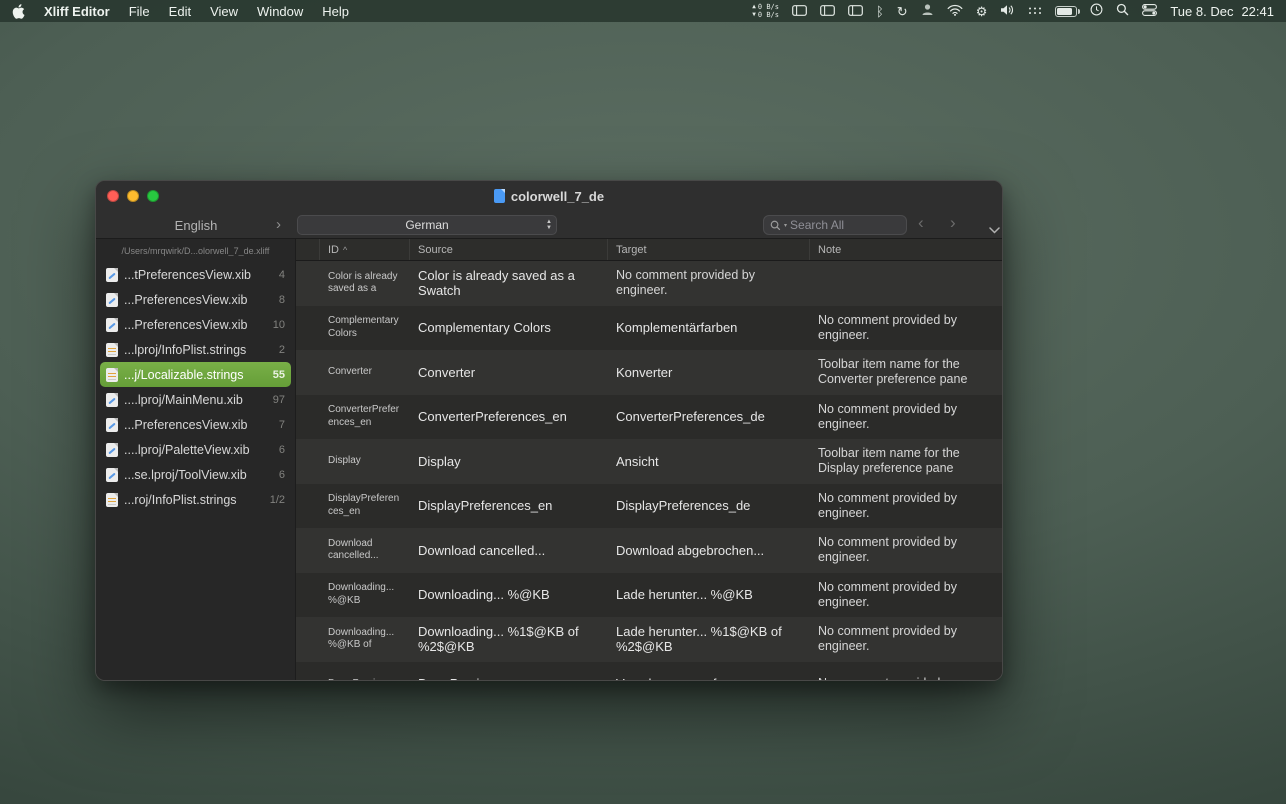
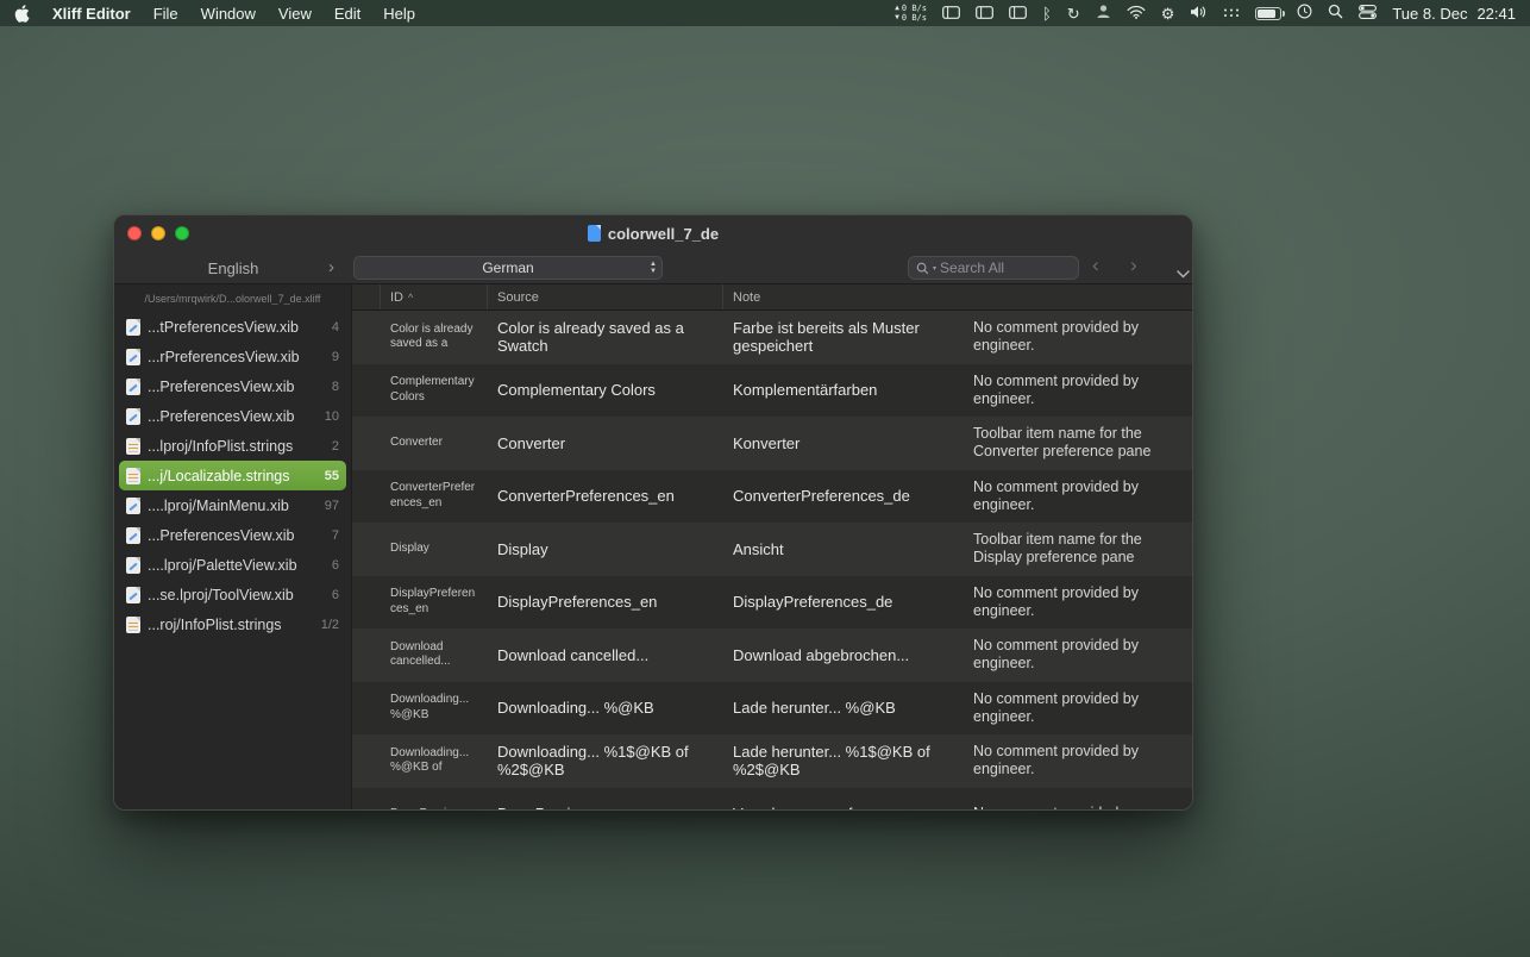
  Xliff Editor
  File
- Edit
+ Window
  View
- Window
+ Edit
  Help
  0 B/s
  0 B/s
  ᛒ
  ↻
  ⚙
  Tue 8. Dec
  22:41
  colorwell_7_de
  English
  ›
  German
  Search All
  ‹
  ›
  /Users/mrqwirk/D...olorwell_7_de.xliff
  ...tPreferencesView.xib
  4
+ ...rPreferencesView.xib
+ 9
  ...PreferencesView.xib
  8
  ...PreferencesView.xib
  10
  ...lproj/InfoPlist.strings
  2
  ...j/Localizable.strings
  55
  ....lproj/MainMenu.xib
  97
  ...PreferencesView.xib
  7
  ....lproj/PaletteView.xib
  6
  ...se.lproj/ToolView.xib
  6
  ...roj/InfoPlist.strings
  1/2
  ID
  ^
  Source
- Target
  Note
  Color is already saved as a
  Color is already saved as a Swatch
+ Farbe ist bereits als Muster gespeichert
  No comment provided by engineer.
  Complementary Colors
  Complementary Colors
  Komplementärfarben
  No comment provided by engineer.
  Converter
  Converter
  Konverter
  Toolbar item name for the Converter preference pane
  ConverterPreferences_en
  ConverterPreferences_en
  ConverterPreferences_de
  No comment provided by engineer.
  Display
  Display
  Ansicht
  Toolbar item name for the Display preference pane
  DisplayPreferences_en
  DisplayPreferences_en
  DisplayPreferences_de
  No comment provided by engineer.
  Download cancelled...
  Download cancelled...
  Download abgebrochen...
  No comment provided by engineer.
  Downloading... %@KB
  Downloading... %@KB
  Lade herunter... %@KB
  No comment provided by engineer.
  Downloading... %@KB of
  Downloading... %1$@KB of %2$@KB
  Lade herunter... %1$@KB of %2$@KB
  No comment provided by engineer.
